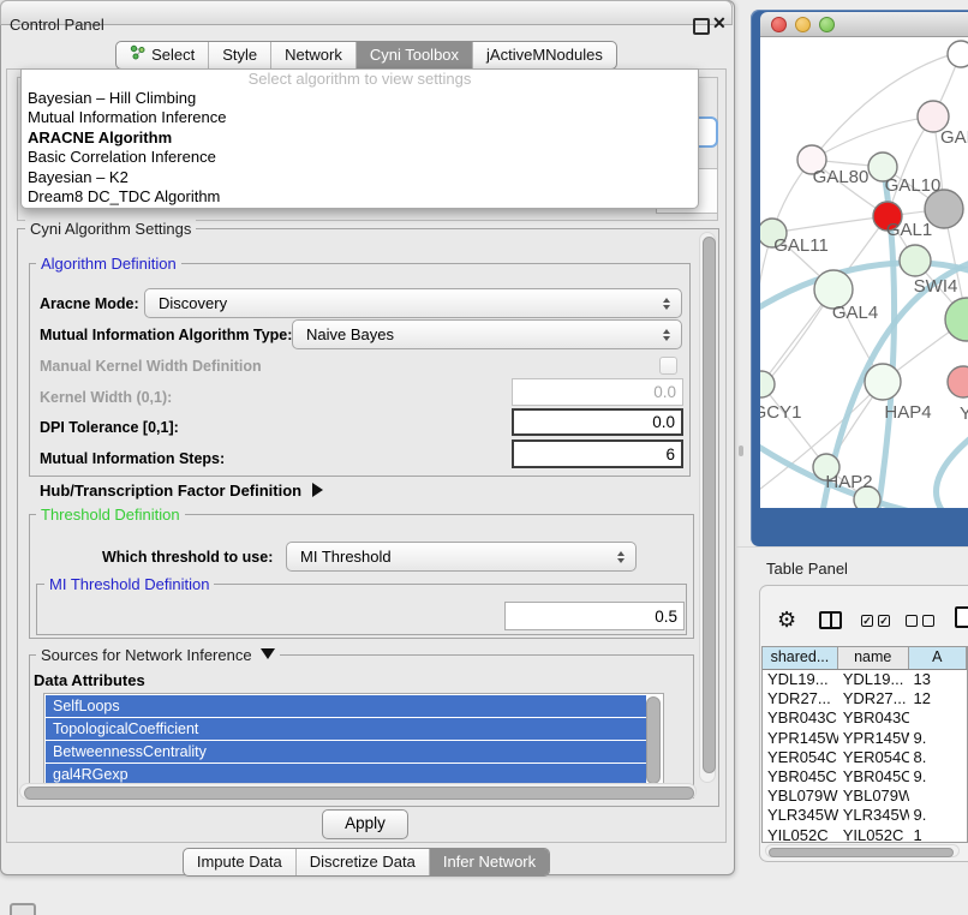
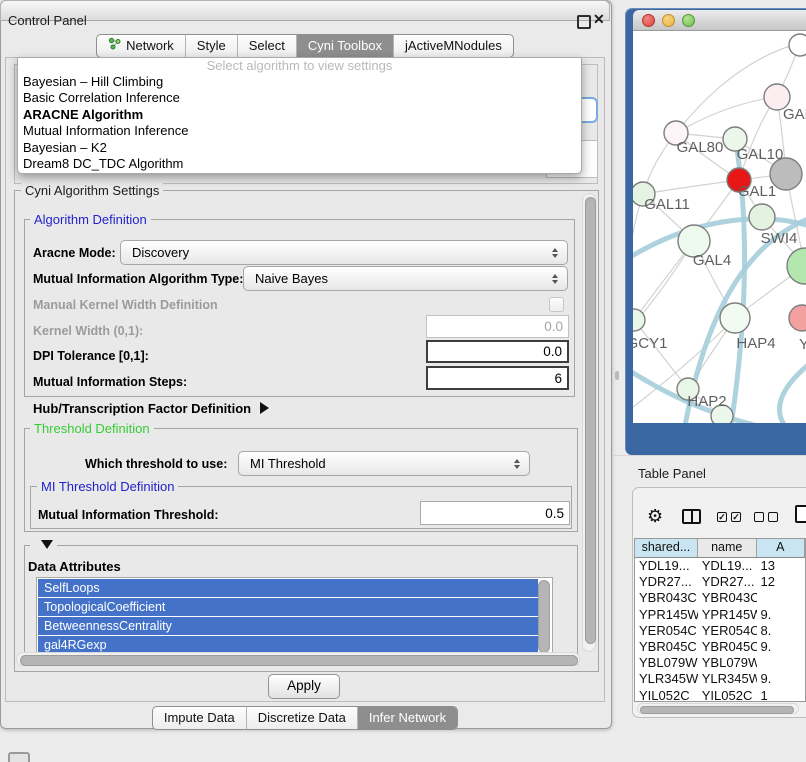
  Control Panel
  ✕
- Select
+ Network
  Style
- Network
+ Select
  Cyni Toolbox
  jActiveMNodules
  Select algorithm to view settings
  Bayesian – Hill Climbing
- Mutual Information Inference
+ Basic Correlation Inference
  ARACNE Algorithm
- Basic Correlation Inference
+ Mutual Information Inference
  Bayesian – K2
  Dream8 DC_TDC Algorithm
  Cyni Algorithm Settings
  Algorithm Definition
  Aracne Mode:
  Discovery
  Mutual Information Algorithm Type:
  Naive Bayes
  Manual Kernel Width Definition
  Kernel Width (0,1):
  0.0
  DPI Tolerance [0,1]:
  0.0
  Mutual Information Steps:
  6
  Hub/Transcription Factor Definition
  Threshold Definition
  Which threshold to use:
  MI Threshold
  MI Threshold Definition
+ Mutual Information Threshold:
  0.5
- Sources for Network Inference
  Data Attributes
  SelfLoops
  TopologicalCoefficient
  BetweennessCentrality
  gal4RGexp
  Apply
  Impute Data
  Discretize Data
  Infer Network
  GAL80
  GAL10
  GAL1
  GAL11
  GAL4
  SWI4
  GCY1
  HAP4
  Y
  HAP2
  Table Panel
  ⚙
  ✓
  ✓
  shared...
  name
  A
  YDL19...
  YDL19...
  13
  YDR27...
  YDR27...
  12
  YBR043C
  YBR043C
  YPR145W
  YPR145W
  9.
  YER054C
  YER054C
  8.
  YBR045C
  YBR045C
  9.
  YBL079W
  YBL079W
  YLR345W
  YLR345W
  9.
  YIL052C
  YIL052C
  1
